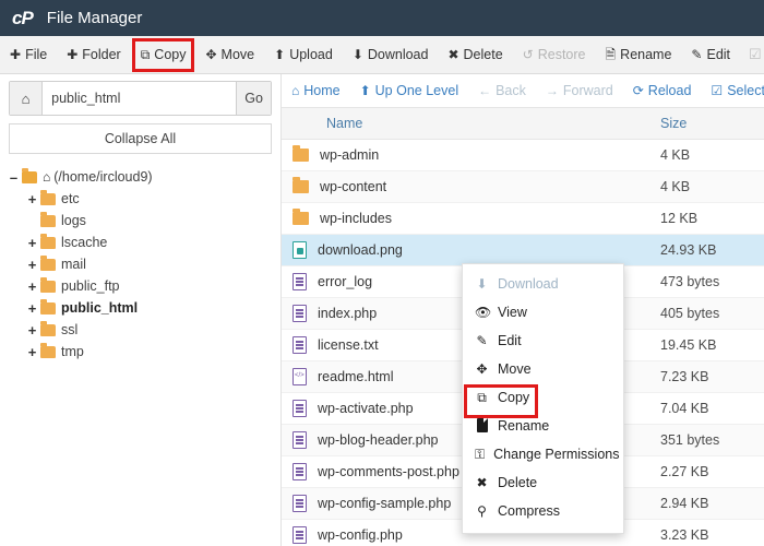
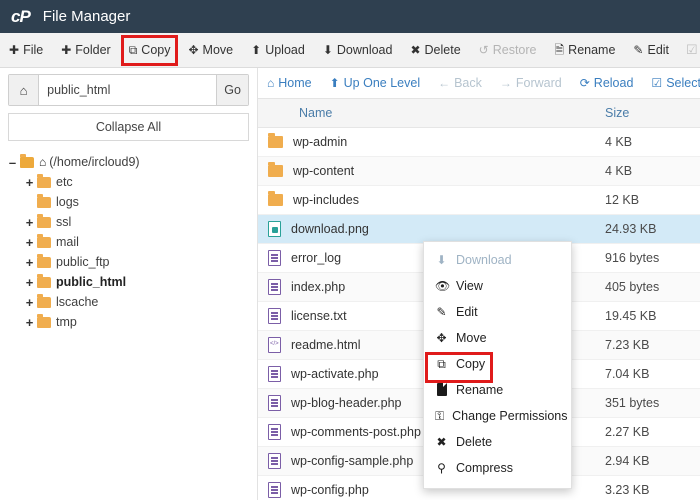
  cP
  File Manager
  ✚
  File
  ✚
  Folder
  ⧉
  Copy
  ✥
  Move
  ⬆
  Upload
  ⬇
  Download
  ✖
  Delete
  ↺
  Restore
  🗎
  Rename
  ✎
  Edit
  ☑
  ⌂
  public_html
  Go
  Collapse All
  –
  ⌂
  (/home/ircloud9)
  +
  etc
  logs
  +
- lscache
+ ssl
  +
  mail
  +
  public_ftp
  +
  public_html
  +
- ssl
+ lscache
  +
  tmp
  ⌂
  Home
  ⬆
  Up One Level
  ←
  Back
  →
  Forward
  ⟳
  Reload
  ☑
  Select
  Name
  Size
  wp-admin
  4 KB
  wp-content
  4 KB
  wp-includes
  12 KB
  download.png
  24.93 KB
  error_log
- 473 bytes
+ 916 bytes
  index.php
  405 bytes
  license.txt
  19.45 KB
  readme.html
  7.23 KB
  wp-activate.php
  7.04 KB
  wp-blog-header.php
  351 bytes
  wp-comments-post.php
  2.27 KB
  wp-config-sample.php
  2.94 KB
  wp-config.php
  3.23 KB
  ⬇
  Download
  👁
  View
  ✎
  Edit
  ✥
  Move
  ⧉
  Copy
  Rename
  ⚿
  Change Permissions
  ✖
  Delete
  ⚲
  Compress
